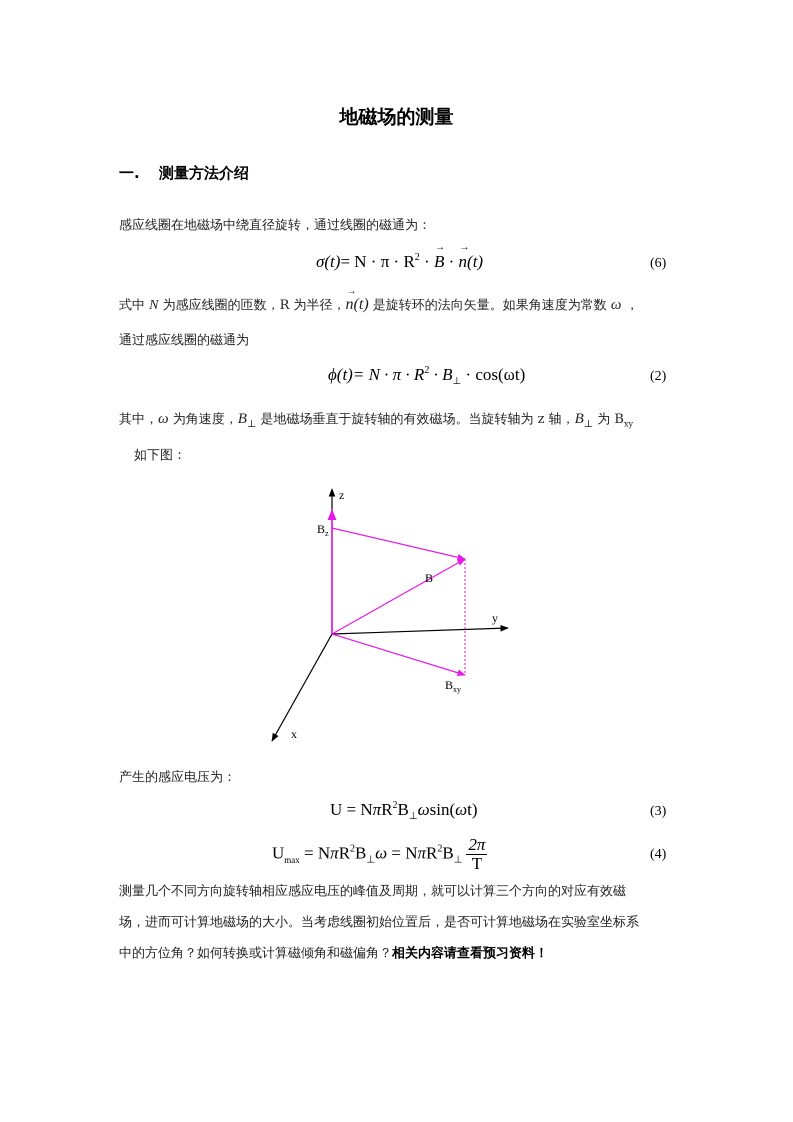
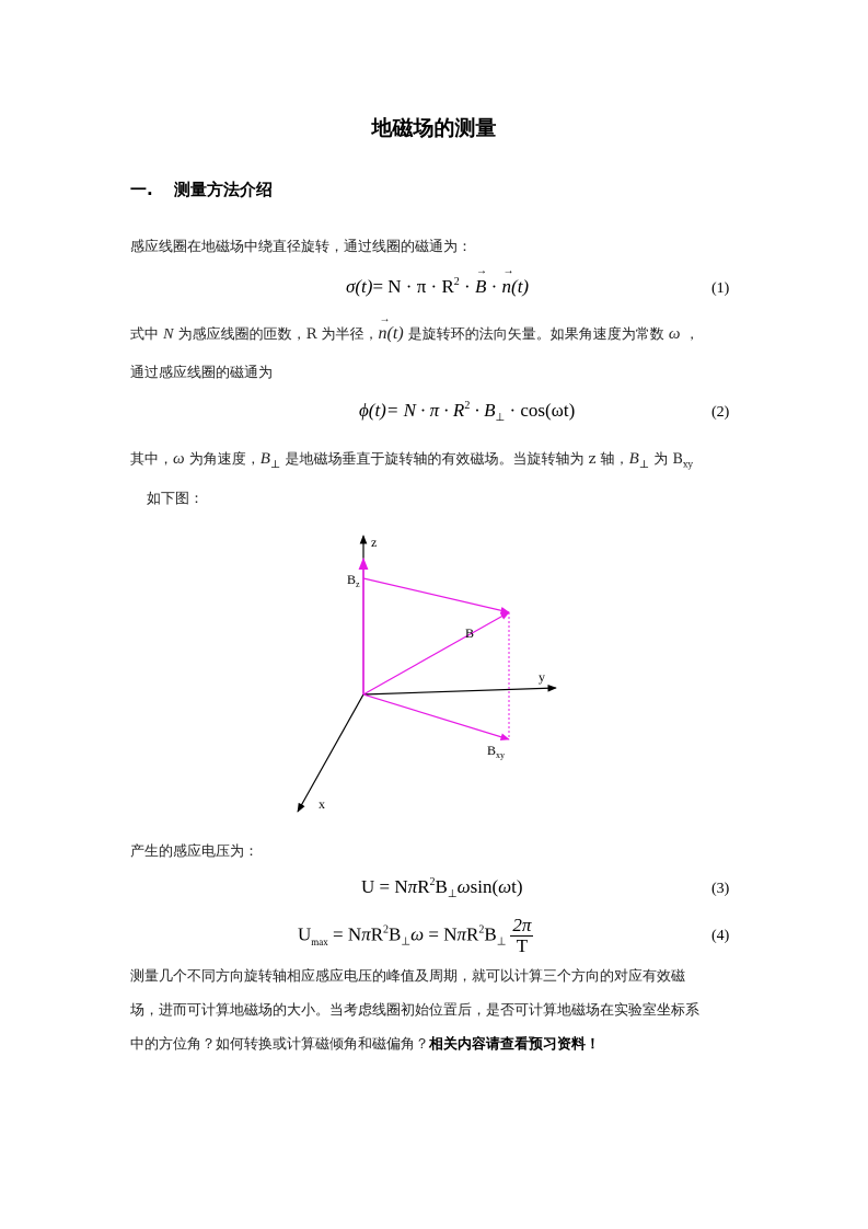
  地磁场的测量
  一. 测量方法介绍
  感应线圈在地磁场中绕直径旋转，通过线圈的磁通为：
  σ(t)= N · π · R2 · B · n(t)
- (6)
+ (1)
  式中 N 为感应线圈的匝数，R 为半径，n(t) 是旋转环的法向矢量。如果角速度为常数 ω ，
  通过感应线圈的磁通为
  ϕ(t)= N · π · R2 · B⊥ · cos(ωt)
  (2)
  其中，ω 为角速度，B⊥ 是地磁场垂直于旋转轴的有效磁场。当旋转轴为 z 轴，B⊥ 为 Bxy
  如下图：
  z
  y
  x
  B
  Bz
  Bxy
  产生的感应电压为：
  U = NπR2B⊥ωsin(ωt)
  (3)
  Umax = NπR2B⊥ω = NπR2B⊥
  2π
  T
  (4)
  测量几个不同方向旋转轴相应感应电压的峰值及周期，就可以计算三个方向的对应有效磁
  场，进而可计算地磁场的大小。当考虑线圈初始位置后，是否可计算地磁场在实验室坐标系
  中的方位角？如何转换或计算磁倾角和磁偏角？相关内容请查看预习资料！
